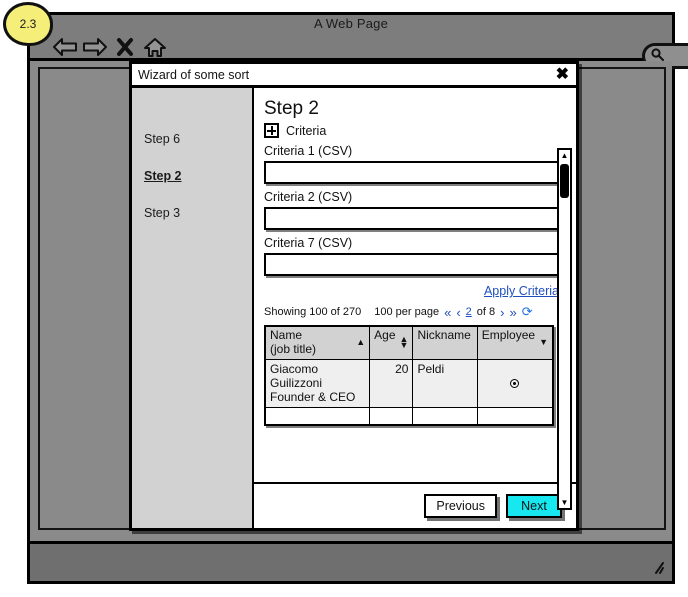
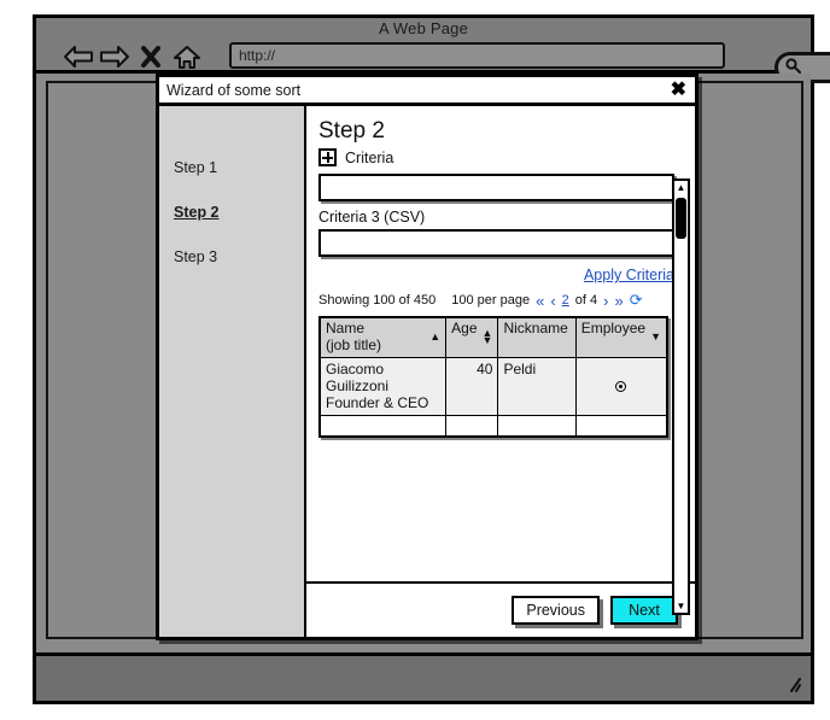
  A Web Page
+ http://
  Wizard of some sort
  ✖
- Step 6
+ Step 1
  Step 2
  Step 3
  Step 2
  Criteria
- Criteria 1 (CSV)
- Criteria 2 (CSV)
- Criteria 7 (CSV)
+ Criteria 3 (CSV)
  Apply Criteria
- Showing 100 of 270
+ Showing 100 of 450
  100 per page
  «
  ‹
  2
- of 8
+ of 4
  ›
  »
  ⟳
  Name (job title) ▲	Age ▲▼	Nickname	Employee ▼
- Giacomo Guilizzoni Founder & CEO	20	Peldi
+ Giacomo Guilizzoni Founder & CEO	40	Peldi
  ▲
  ▼
  Previous
  Next
- 2.3
